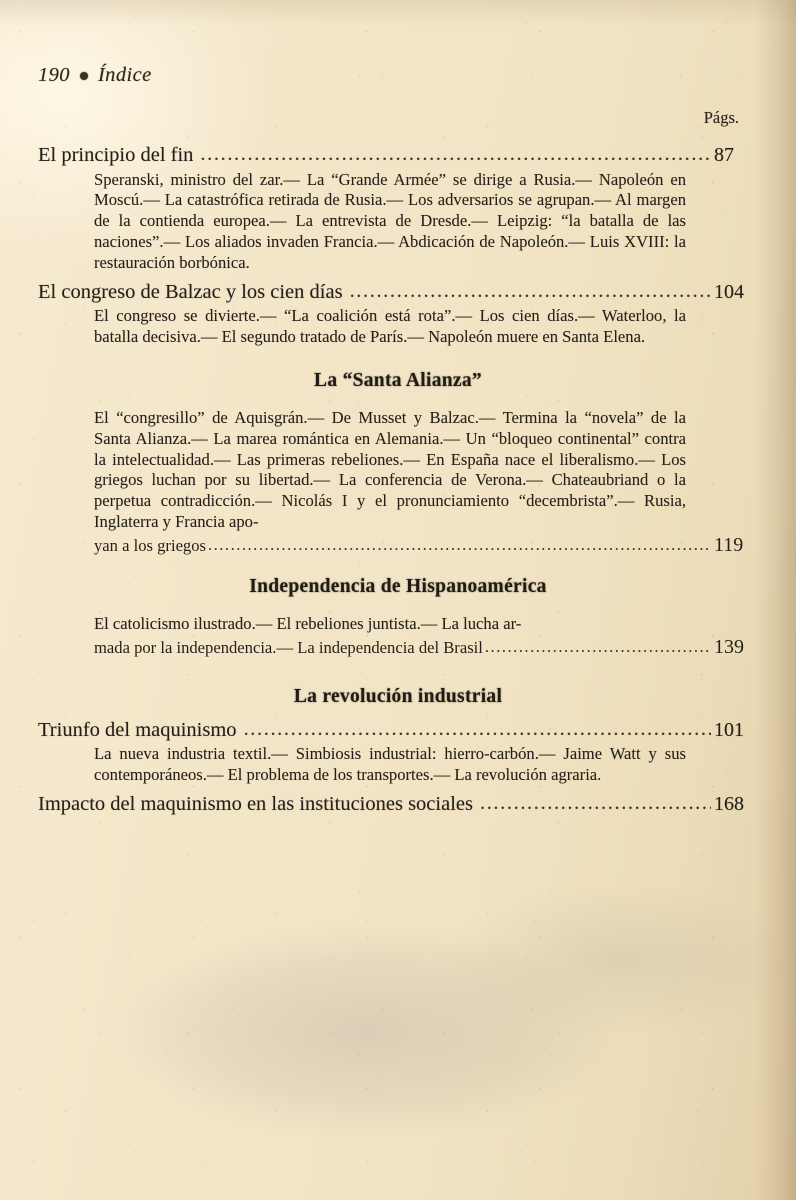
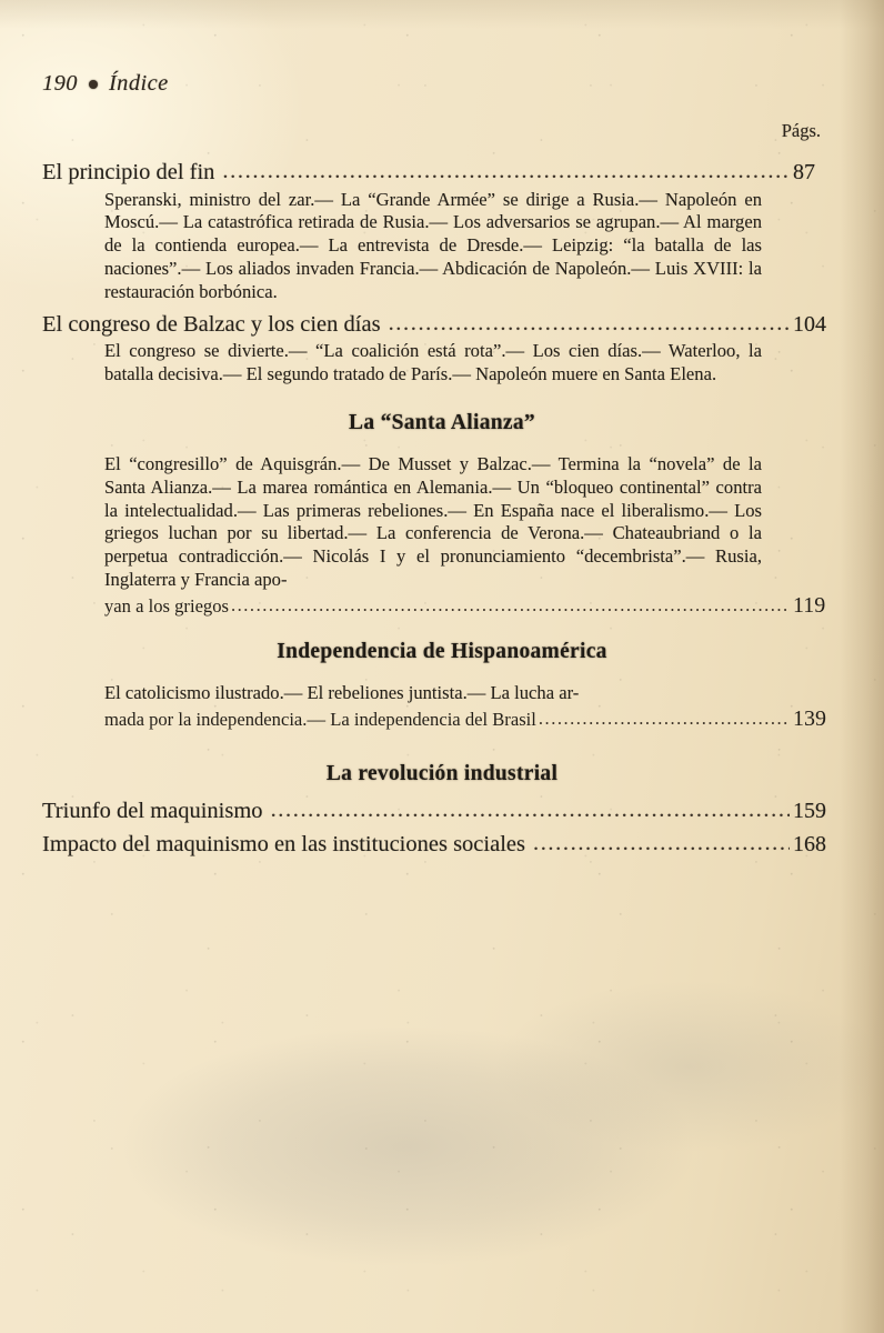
  190
  Índice
  Págs.
  El principio del fin
  ............................................................................
  87
  Speranski, ministro del zar.— La “Grande Armée” se dirige a Rusia.— Napoleón en Moscú.— La catastrófica retirada de Rusia.— Los adversarios se agrupan.— Al margen de la contienda europea.— La entrevista de Dresde.— Leipzig: “la batalla de las naciones”.— Los aliados invaden Francia.— Abdicación de Napoleón.— Luis XVIII: la restauración borbónica.
  El congreso de Balzac y los cien días
  104
  El congreso se divierte.— “La coalición está rota”.— Los cien días.— Waterloo, la batalla decisiva.— El segundo tratado de París.— Napoleón muere en Santa Elena.
  La “Santa Alianza”
  El “congresillo” de Aquisgrán.— De Musset y Balzac.— Termina la “novela” de la Santa Alianza.— La marea romántica en Alemania.— Un “bloqueo continental” contra la intelectualidad.— Las primeras rebeliones.— En España nace el liberalismo.— Los griegos luchan por su libertad.— La conferencia de Verona.— Chateaubriand o la perpetua contradicción.— Nicolás I y el pronunciamiento “decembrista”.— Rusia, Inglaterra y Francia apo-
  yan a los griegos
  .........................................................................................
  119
  Independencia de Hispanoamérica
  El catolicismo ilustrado.— El rebeliones juntista.— La lucha ar-
  mada por la independencia.— La independencia del Brasil
  139
  La revolución industrial
  Triunfo del maquinismo
- 101
+ 159
- La nueva industria textil.— Simbiosis industrial: hierro-carbón.— Jaime Watt y sus contemporáneos.— El problema de los transportes.— La revolución agraria.
  Impacto del maquinismo en las instituciones sociales
  168
